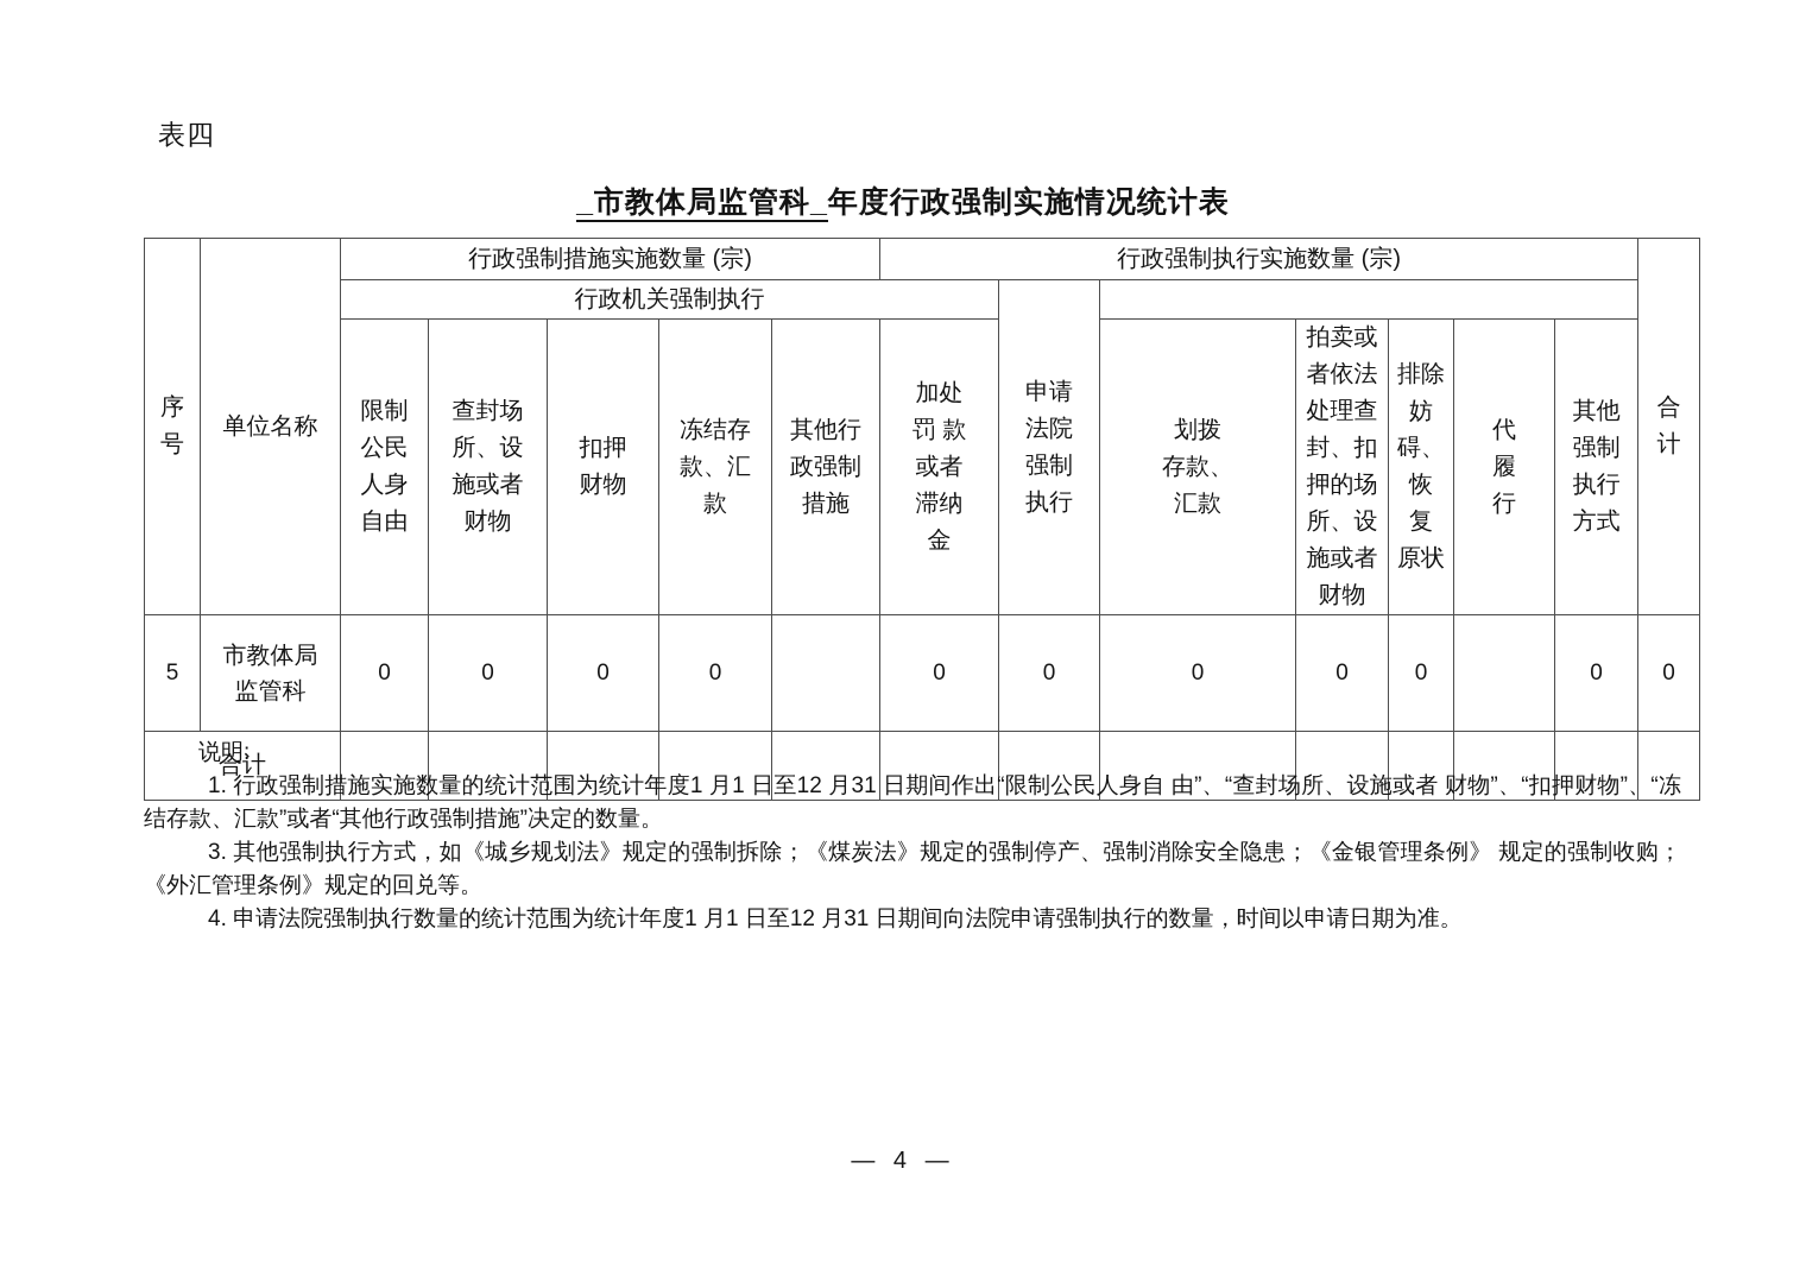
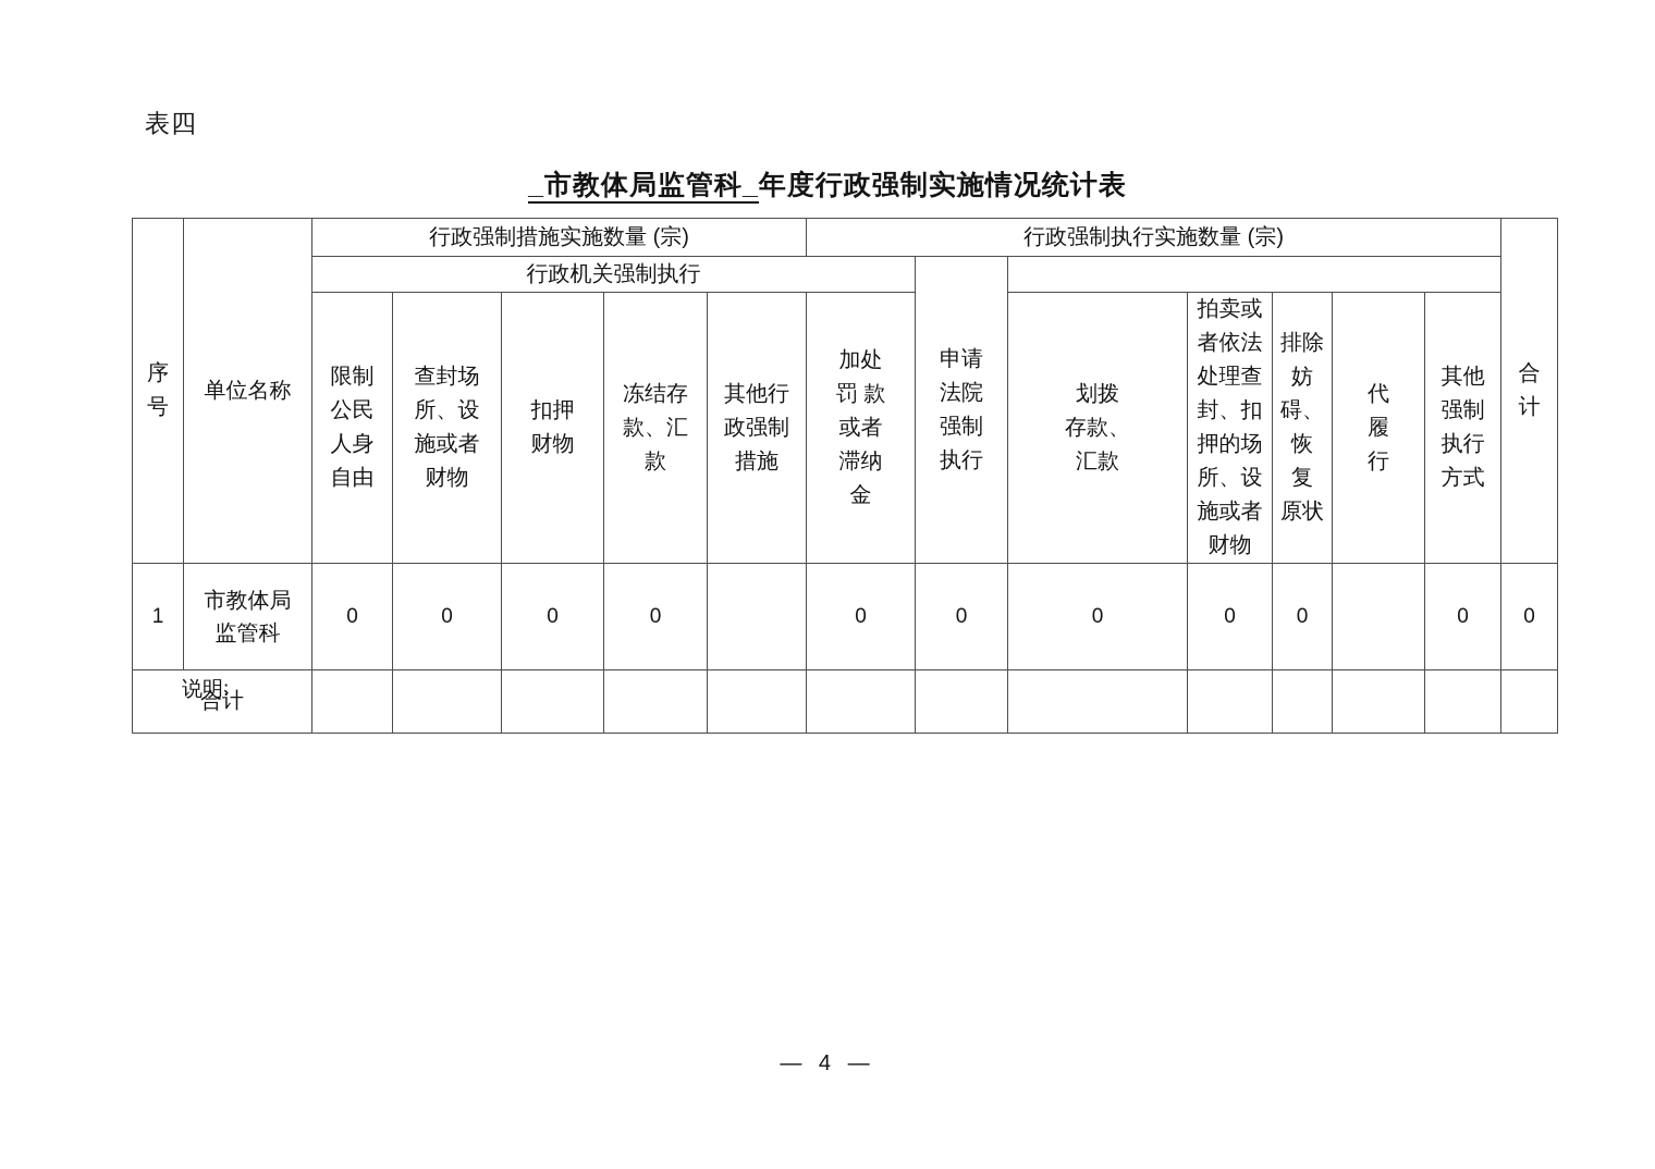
  表四
  _市教体局监管科_年度行政强制实施情况统计表
  序 号	单位名称	行政强制措施实施数量 (宗)	行政强制执行实施数量 (宗)	合 计
  行政机关强制执行	申请 法院 强制 执行
  限制 公民 人身 自由	查封场 所、设 施或者 财物	扣押 财物	冻结存 款、汇 款	其他行 政强制 措施	加处 罚 款 或者 滞纳 金	划拨 存款、 汇款	拍卖或者依法 处理查封、扣 押的场所、设 施或者财物	排除 妨碍、 恢 复 原状	代 履 行	其他 强制 执行 方式
- 5	市教体局 监管科	0	0	0	0		0	0	0	0	0		0	0
+ 1	市教体局 监管科	0	0	0	0		0	0	0	0	0		0	0
  合计
  说明:
- 1. 行政强制措施实施数量的统计范围为统计年度1 月1 日至12 月31 日期间作出“限制公民人身自 由”、“查封场所、设施或者 财物”、“扣押财物”、“冻结存款、汇款”或者“其他行政强制措施”决定的数量。
- 3. 其他强制执行方式，如《城乡规划法》规定的强制拆除；《煤炭法》规定的强制停产、强制消除安全隐患；《金银管理条例》 规定的强制收购；《外汇管理条例》规定的回兑等。
- 4. 申请法院强制执行数量的统计范围为统计年度1 月1 日至12 月31 日期间向法院申请强制执行的数量，时间以申请日期为准。
  — 4 —
